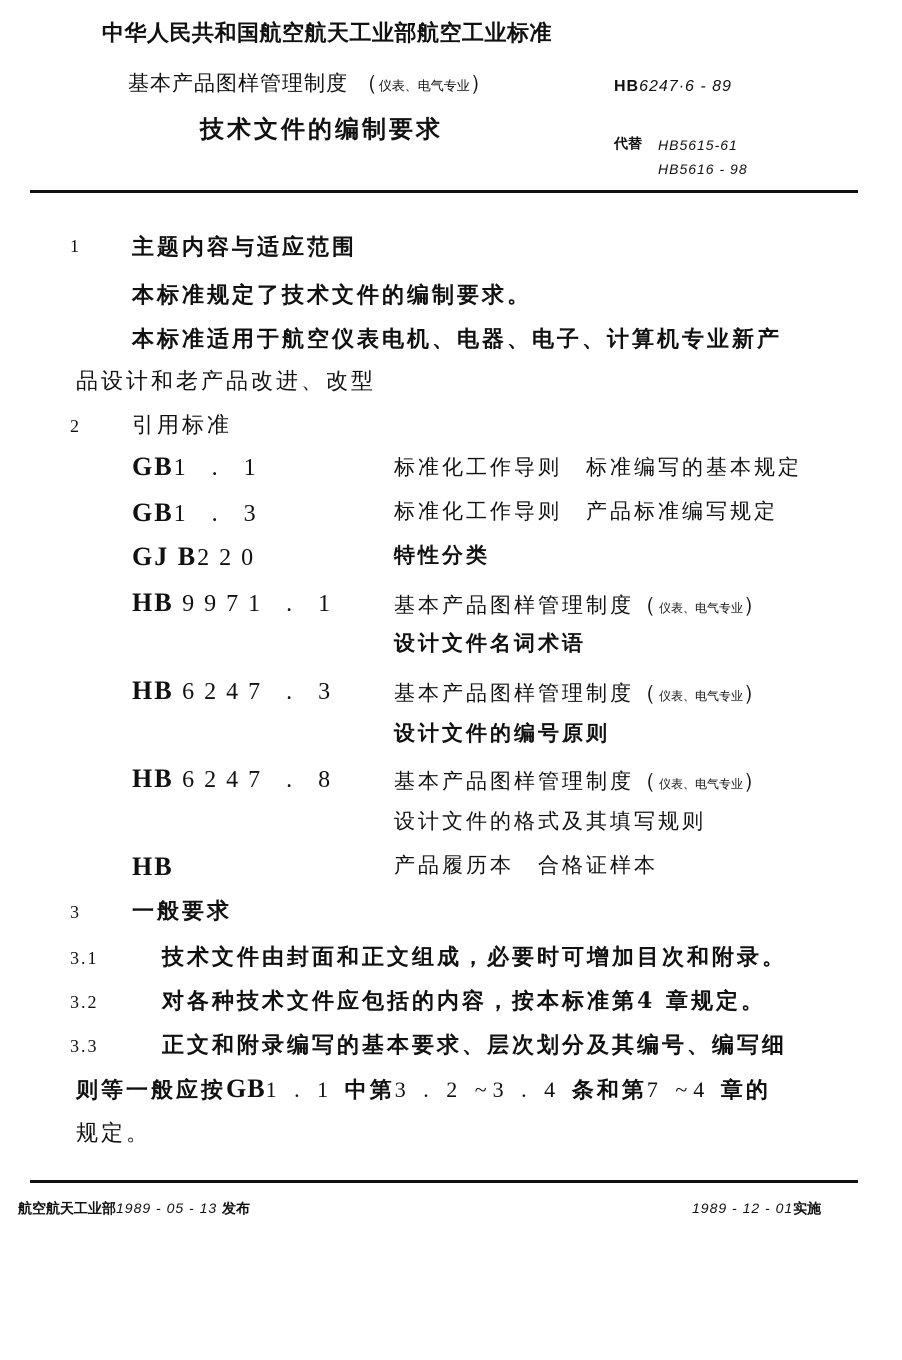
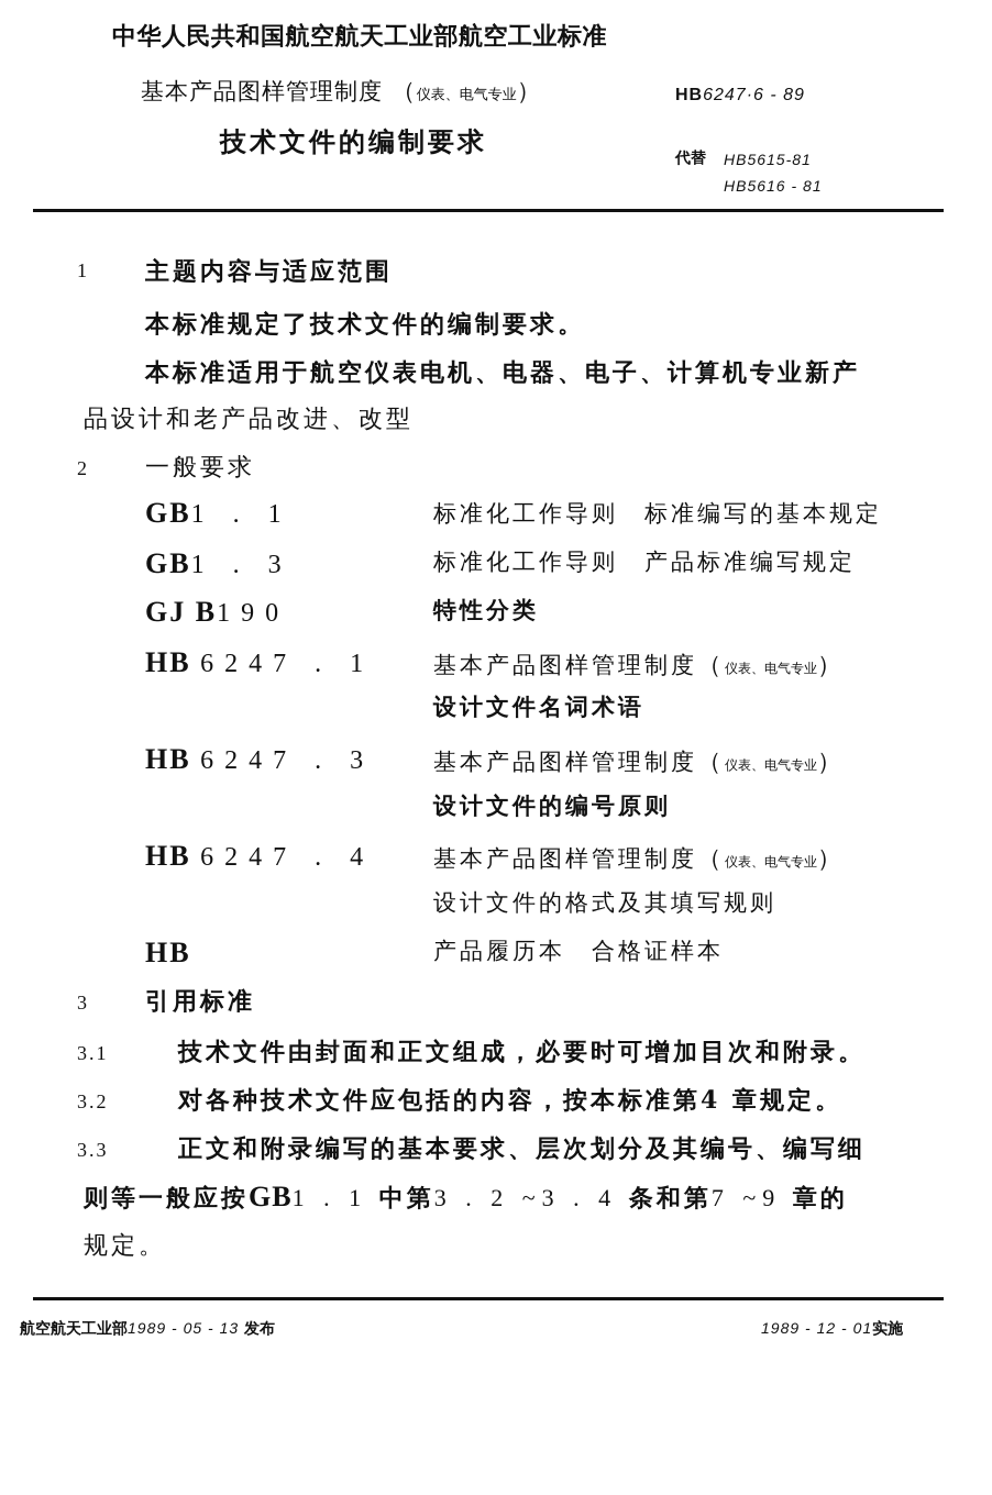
  中华人民共和国航空航天工业部航空工业标准
  基本产品图样管理制度 （仪表、电气专业）
  技术文件的编制要求
  HB6247·6 - 89
  代替
- HB5615-61
+ HB5615-81
- HB5616 - 98
+ HB5616 - 81
  1
  主题内容与适应范围
  本标准规定了技术文件的编制要求。
  本标准适用于航空仪表电机、电器、电子、计算机专业新产
  品设计和老产品改进、改型
  2
- 引用标准
+ 一般要求
  GB1 . 1
  标准化工作导则 标准编写的基本规定
  GB1 . 3
  标准化工作导则 产品标准编写规定
- GJ B220
+ GJ B190
  特性分类
- HB 9971 . 1
+ HB 6247 . 1
  基本产品图样管理制度（仪表、电气专业）
  设计文件名词术语
  HB 6247 . 3
  基本产品图样管理制度（仪表、电气专业）
  设计文件的编号原则
- HB 6247 . 8
+ HB 6247 . 4
  基本产品图样管理制度（仪表、电气专业）
  设计文件的格式及其填写规则
  HB
  产品履历本 合格证样本
  3
- 一般要求
+ 引用标准
  3.1
  技术文件由封面和正文组成，必要时可增加目次和附录。
  3.2
  对各种技术文件应包括的内容，按本标准第4 章规定。
  3.3
  正文和附录编写的基本要求、层次划分及其编号、编写细
- 则等一般应按GB1 . 1 中第3 . 2 ~3 . 4 条和第7 ~4 章的
+ 则等一般应按GB1 . 1 中第3 . 2 ~3 . 4 条和第7 ~9 章的
  规定。
  航空航天工业部1989 - 05 - 13 发布
  1989 - 12 - 01实施
